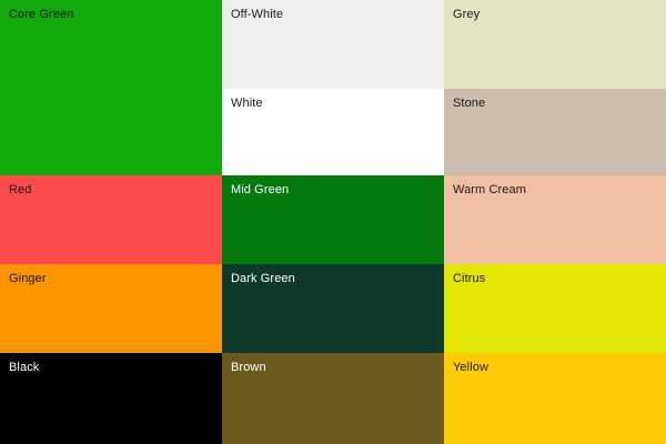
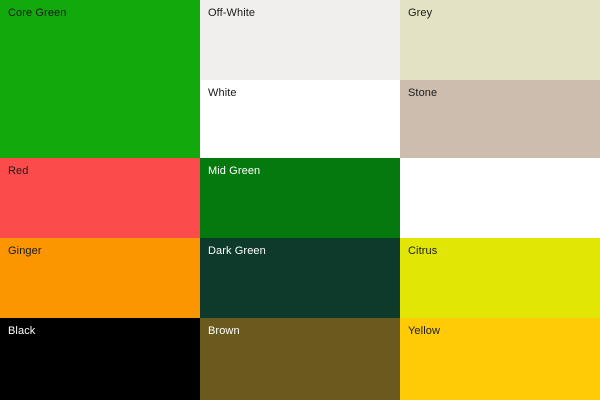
  Core Green
  Off-White
  Grey
  White
  Stone
  Red
  Mid Green
- Warm Cream
  Ginger
  Dark Green
  Citrus
  Black
  Brown
  Yellow
